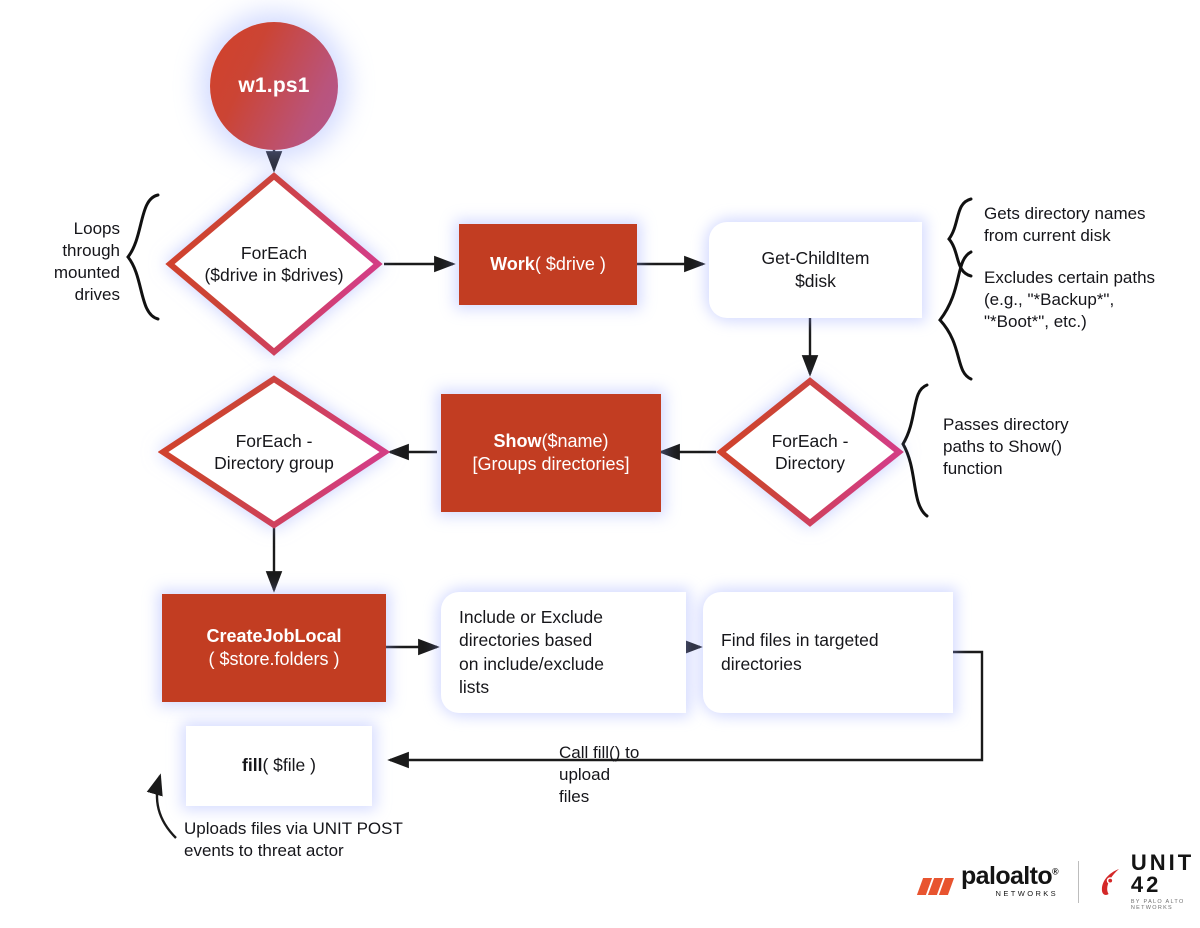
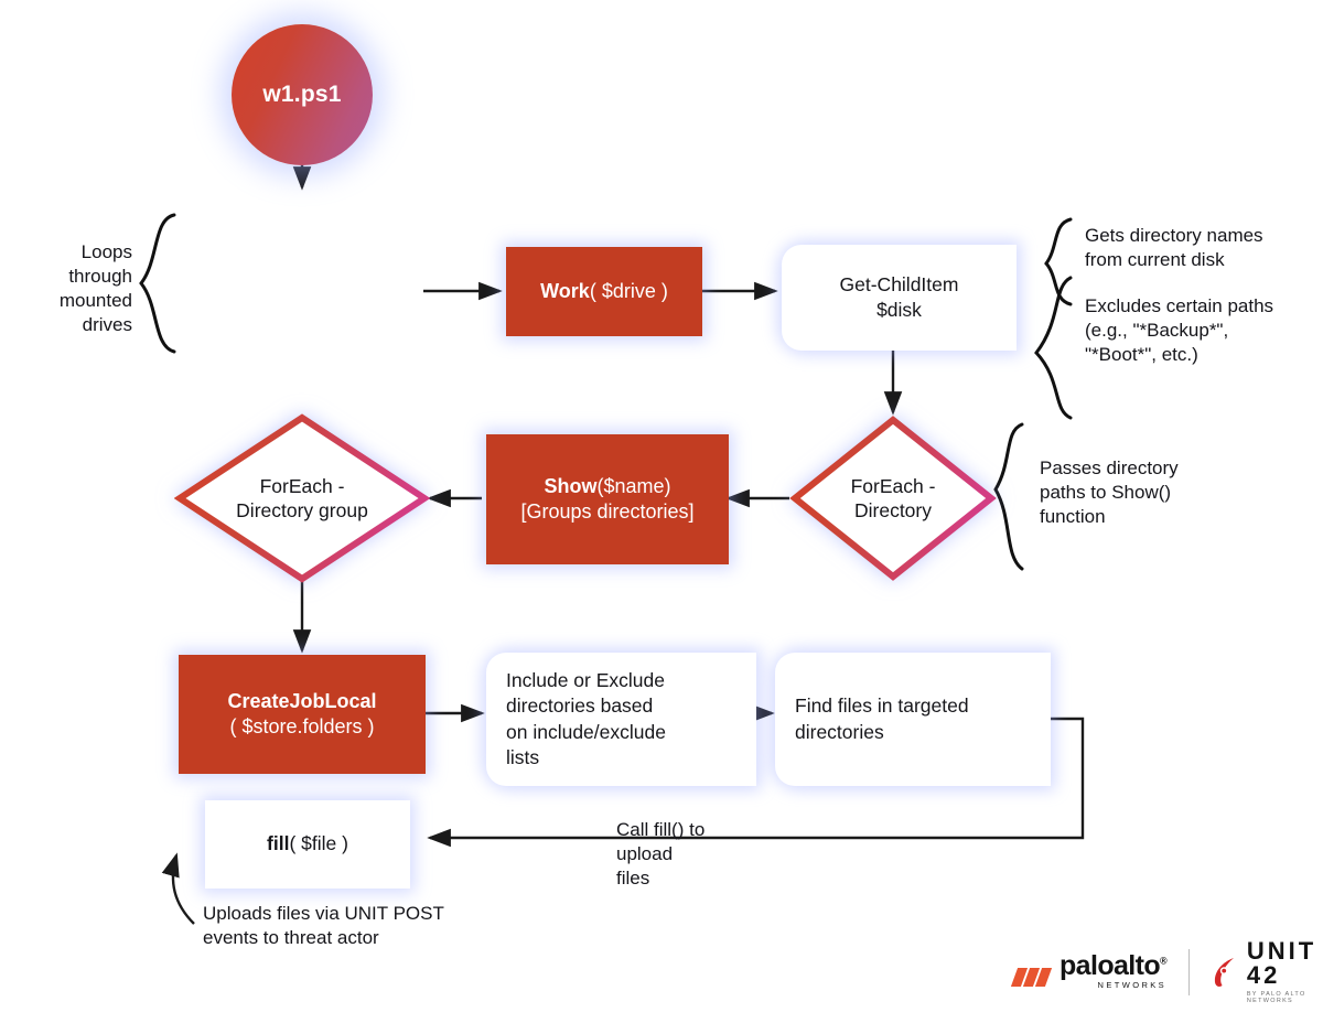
  w1.ps1
- ForEach
- ($drive in $drives)
  Work( $drive )
  Get-ChildItem
  $disk
  Loops
  through
  mounted
  drives
  Gets directory names
  from current disk
  Excludes certain paths
  (e.g., "*Backup*",
  "*Boot*", etc.)
  ForEach -
  Directory group
  Show($name)
  [Groups directories]
  ForEach -
  Directory
  Passes directory
  paths to Show()
  function
  CreateJobLocal
  ( $store.folders )
  Include or Exclude
  directories based
  on include/exclude
  lists
  Find files in targeted
  directories
  fill( $file )
  Call fill() to
  upload
  files
  Uploads files via UNIT POST
  events to threat actor
  paloalto®
  NETWORKS
  UNIT 42
